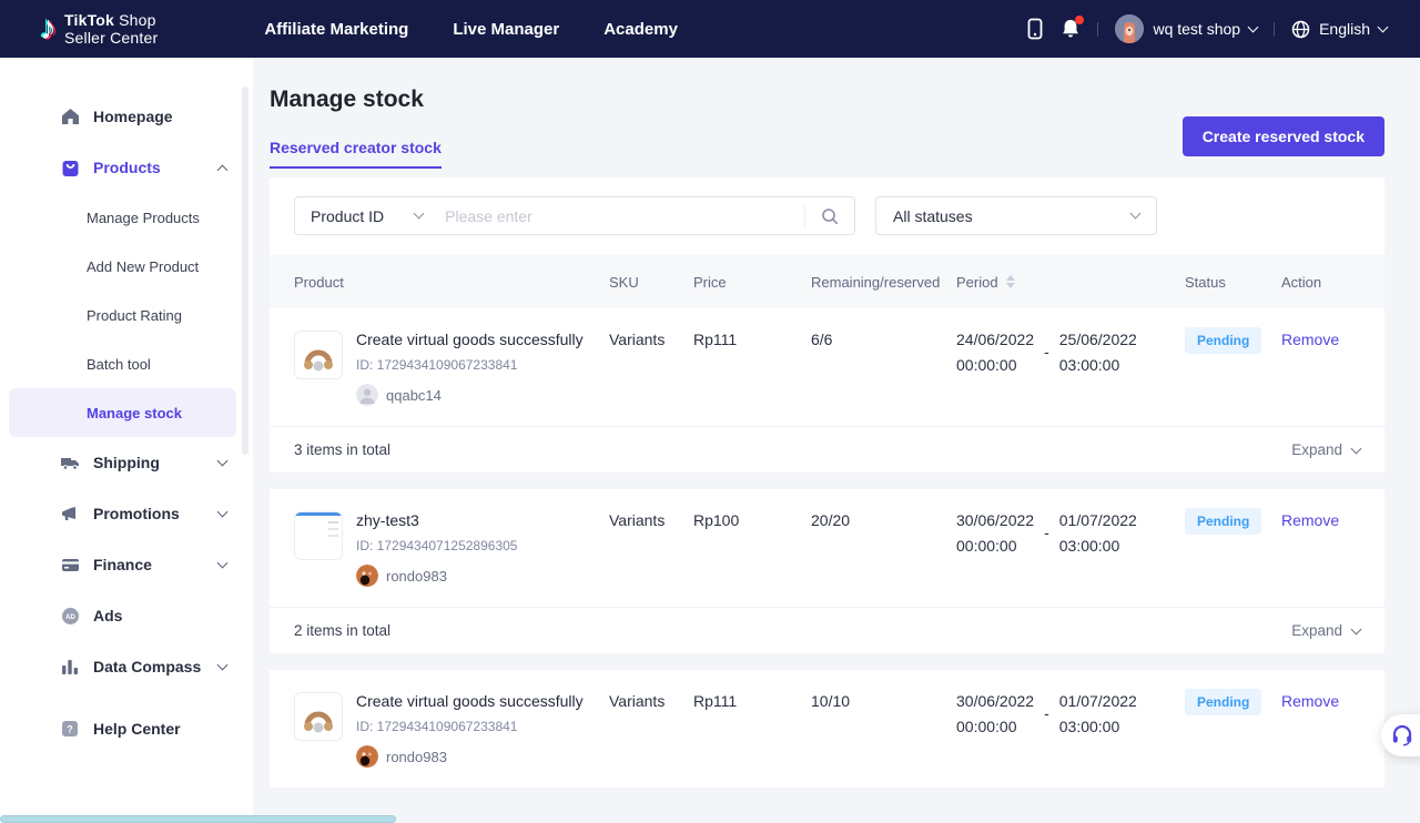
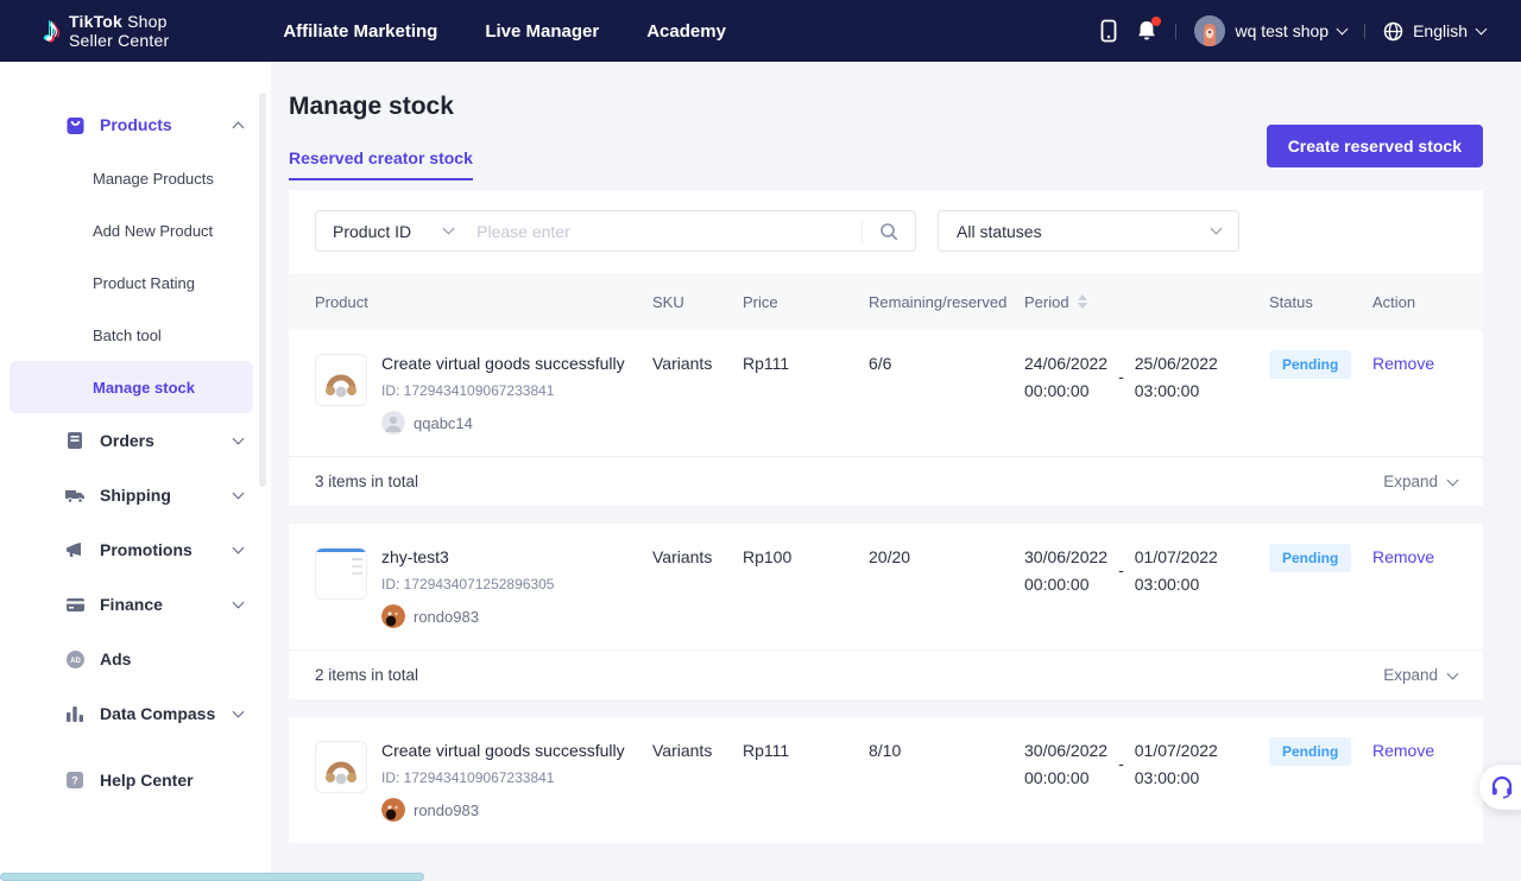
  ♪
  TikTok Shop
  Seller Center
  Affiliate Marketing
  Live Manager
  Academy
  wq test shop
  English
- Homepage
  Products
  Manage Products
  Add New Product
  Product Rating
  Batch tool
  Manage stock
+ Orders
  Shipping
  Promotions
  Finance
  Ads
  Data Compass
  ?
  Help Center
  Manage stock
  Create reserved stock
  Reserved creator stock
  Product ID
  Please enter
  All statuses
  Product
  SKU
  Price
  Remaining/reserved
  Period
  Status
  Action
  Create virtual goods successfully
  ID: 1729434109067233841
  qqabc14
  Variants
  Rp111
  6/6
  24/06/2022
  00:00:00
  -
  25/06/2022
  03:00:00
  Pending
  Remove
  3 items in total
  Expand
  zhy-test3
  ID: 1729434071252896305
  rondo983
  Variants
  Rp100
  20/20
  30/06/2022
  00:00:00
  -
  01/07/2022
  03:00:00
  Pending
  Remove
  2 items in total
  Expand
  Create virtual goods successfully
  ID: 1729434109067233841
  rondo983
  Variants
  Rp111
- 10/10
+ 8/10
  30/06/2022
  00:00:00
  -
  01/07/2022
  03:00:00
  Pending
  Remove
